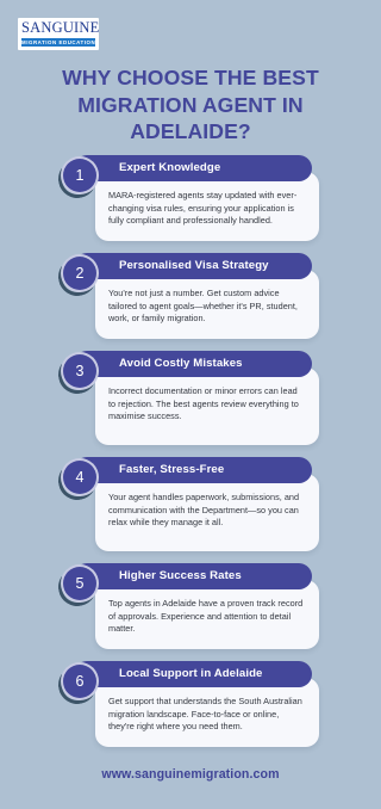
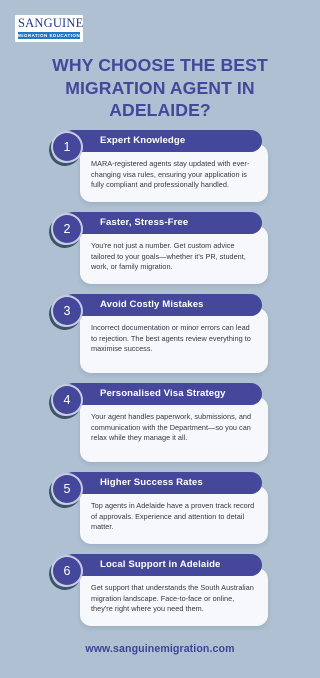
  SANGUINE
  WHY CHOOSE THE BEST
  MIGRATION AGENT IN
  ADELAIDE?
  MARA-registered agents stay updated with ever-changing visa rules, ensuring your application is fully compliant and professionally handled.
  Expert Knowledge
  1
- You're not just a number. Get custom advice tailored to agent goals—whether it's PR, student, work, or family migration.
+ You're not just a number. Get custom advice tailored to your goals—whether it's PR, student, work, or family migration.
- Personalised Visa Strategy
+ Faster, Stress-Free
  2
  Incorrect documentation or minor errors can lead to rejection. The best agents review everything to maximise success.
  Avoid Costly Mistakes
  3
  Your agent handles paperwork, submissions, and communication with the Department—so you can relax while they manage it all.
- Faster, Stress-Free
+ Personalised Visa Strategy
  4
  Top agents in Adelaide have a proven track record of approvals. Experience and attention to detail matter.
  Higher Success Rates
  5
  Get support that understands the South Australian migration landscape. Face-to-face or online, they're right where you need them.
  Local Support in Adelaide
  6
  www.sanguinemigration.com
